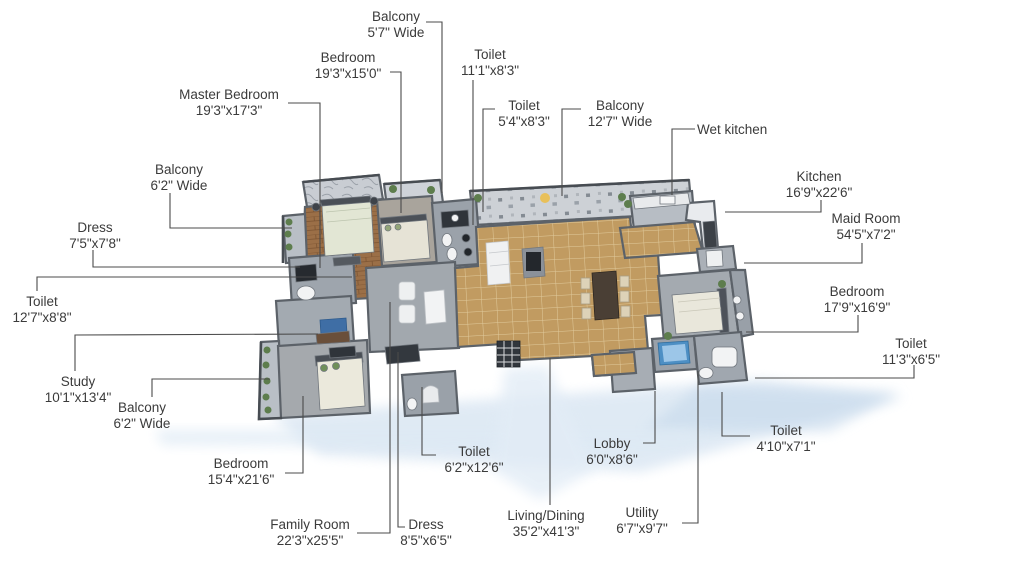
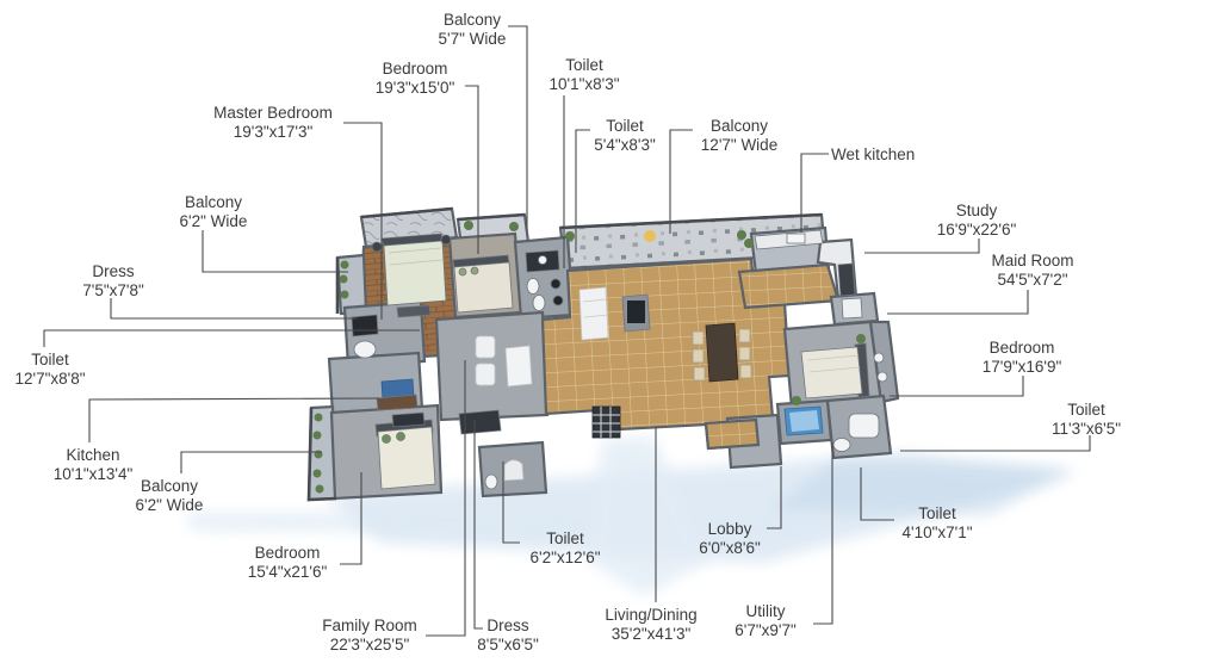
  Balcony
  5'7" Wide
  Bedroom
  19'3"x15'0"
  Master Bedroom
  19'3"x17'3"
  Toilet
- 11'1"x8'3"
+ 10'1"x8'3"
  Toilet
  5'4"x8'3"
  Balcony
  12'7" Wide
  Wet kitchen
- Kitchen
+ Study
  16'9"x22'6"
  Maid Room
  54'5"x7'2"
  Bedroom
  17'9"x16'9"
  Toilet
  11'3"x6'5"
  Toilet
  4'10"x7'1"
  Lobby
  6'0"x8'6"
  Toilet
  6'2"x12'6"
  Bedroom
  15'4"x21'6"
  Living/Dining
  35'2"x41'3"
  Utility
  6'7"x9'7"
  Dress
  8'5"x6'5"
  Family Room
  22'3"x25'5"
- Study
+ Kitchen
  10'1"x13'4"
  Balcony
  6'2" Wide
  Toilet
  12'7"x8'8"
  Dress
  7'5"x7'8"
  Balcony
  6'2" Wide
